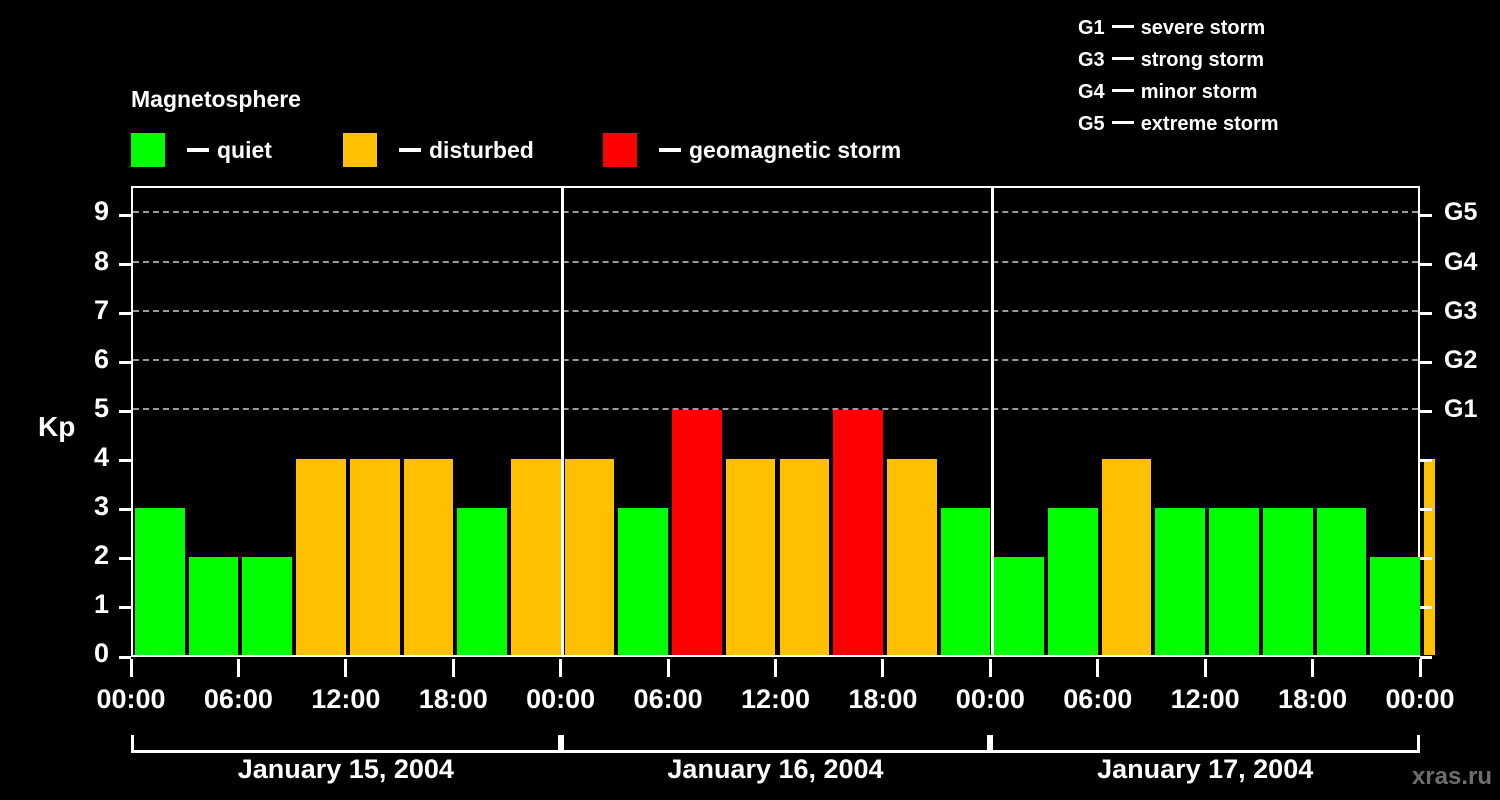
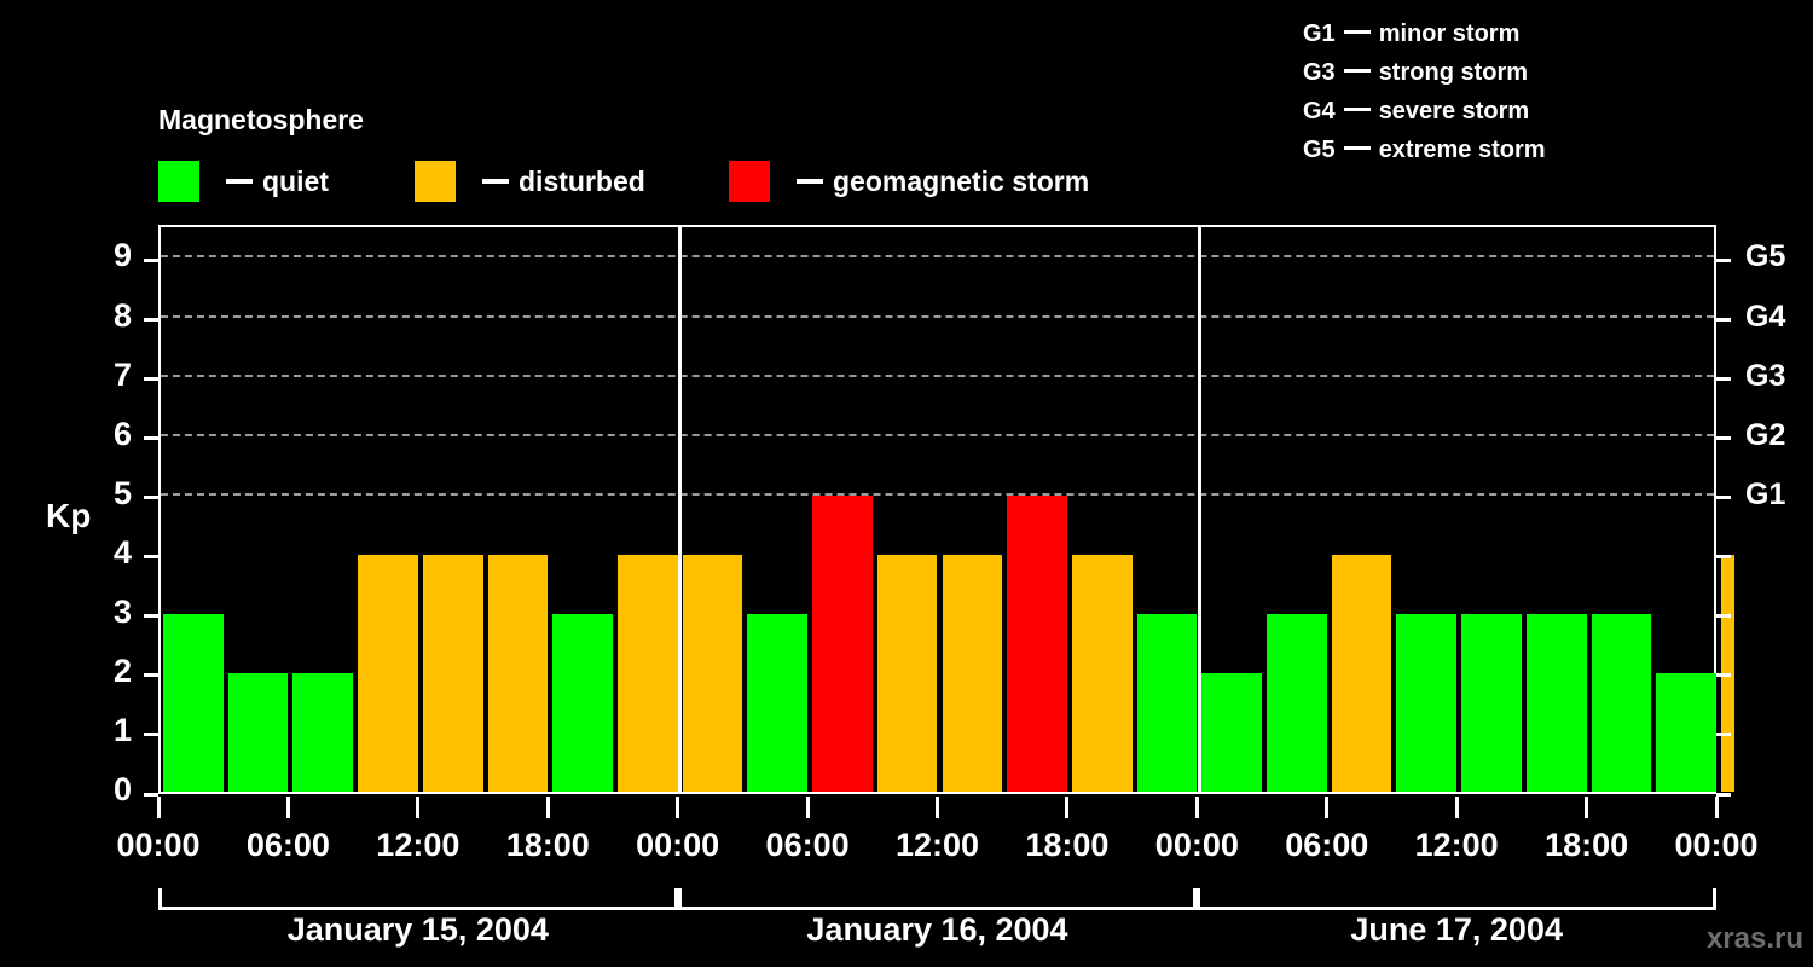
  Magnetosphere
  quiet
  disturbed
  geomagnetic storm
- G1 severe storm
+ G1 minor storm
  G3 strong storm
- G4 minor storm
+ G4 severe storm
  G5 extreme storm
  Kp
  0
  1
  2
  3
  4
  5
  6
  7
  8
  9
  G1
  G2
  G3
  G4
  G5
  00:00
  06:00
  12:00
  18:00
  00:00
  06:00
  12:00
  18:00
  00:00
  06:00
  12:00
  18:00
  00:00
  January 15, 2004
  January 16, 2004
- January 17, 2004
+ June 17, 2004
  xras.ru
